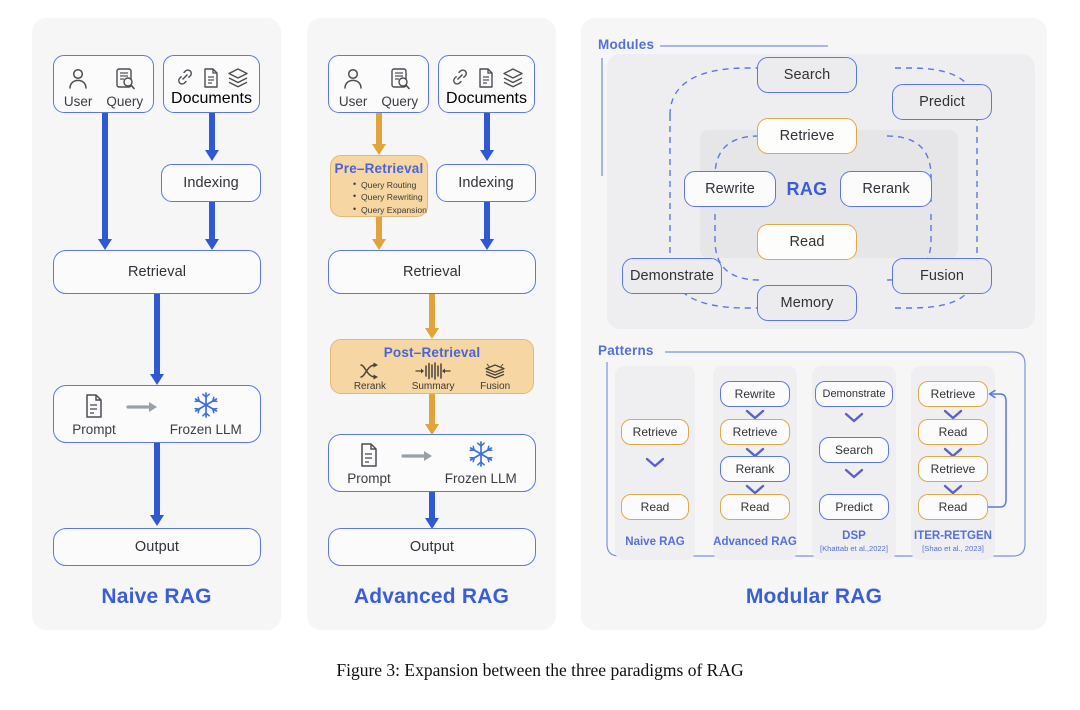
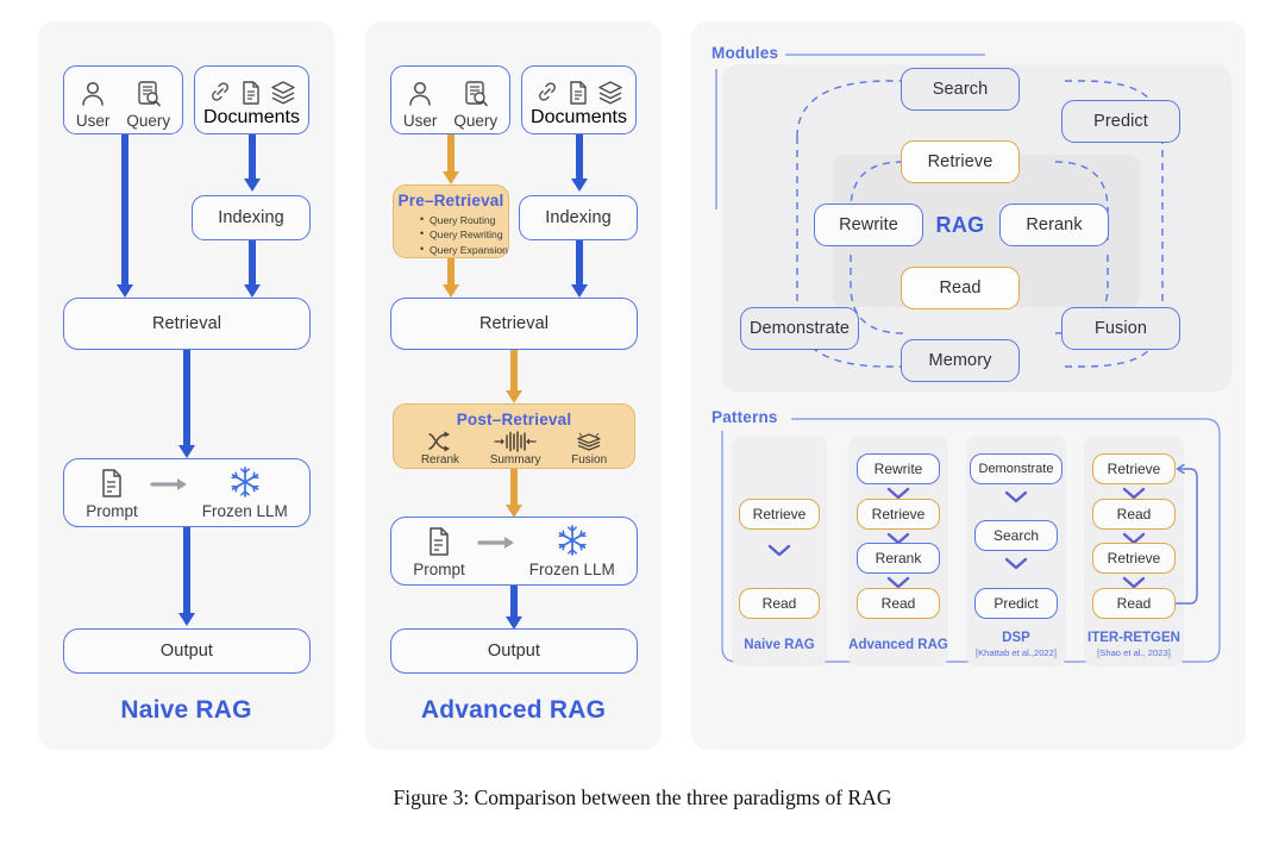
  User
  Query
  Documents
  Indexing
  Retrieval
  Prompt
  Frozen LLM
  Output
  Naive RAG
  User
  Query
  Documents
  Pre–Retrieval
  Query Routing
  Query Rewriting
  Query Expansion
  Indexing
  Retrieval
  Post–Retrieval
  Rerank
  Summary
  Fusion
  Prompt
  Frozen LLM
  Output
  Advanced RAG
  Modules
  Search
  Predict
  Demonstrate
  Fusion
  Memory
  Retrieve
  Rewrite
  Rerank
  Read
  RAG
  Patterns
  Retrieve
  Read
  Naive RAG
  Rewrite
  Retrieve
  Rerank
  Read
  Advanced RAG
  Demonstrate
  Search
  Predict
  DSP
  [Khattab et al.,2022]
  Retrieve
  Read
  Retrieve
  Read
  ITER-RETGEN
  [Shao et al., 2023]
- Modular RAG
- Figure 3: Expansion between the three paradigms of RAG
+ Figure 3: Comparison between the three paradigms of RAG
